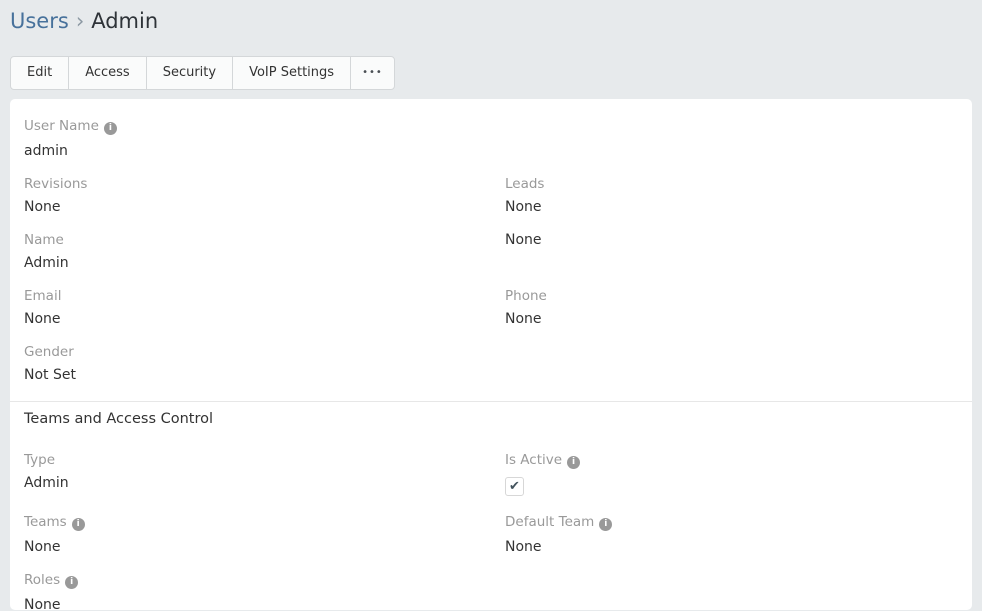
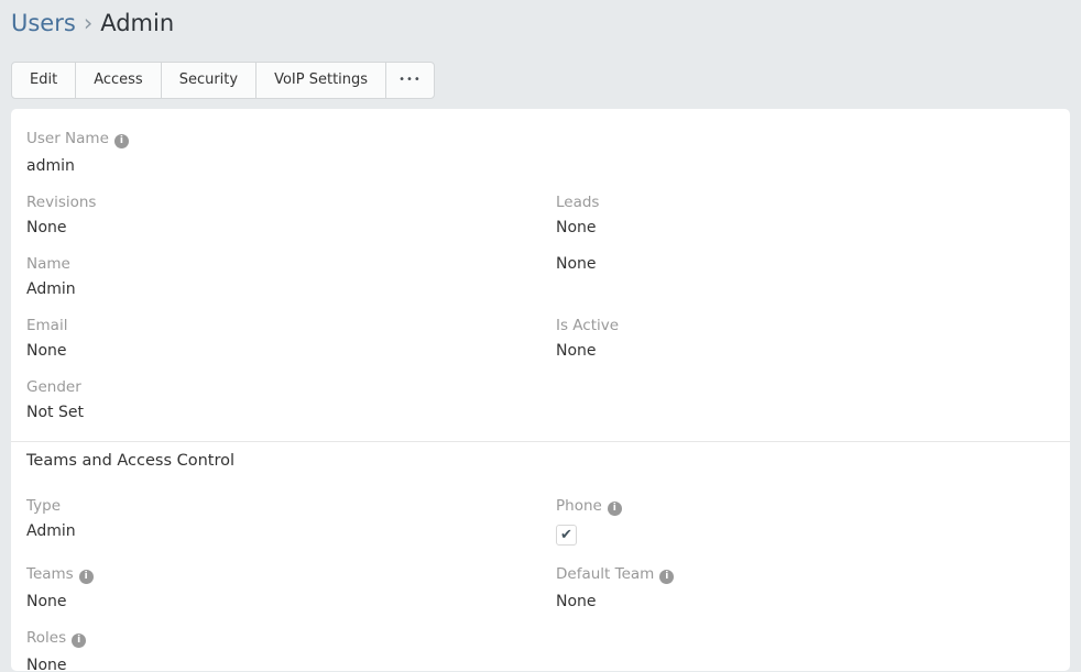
  Users › Admin
  Edit
  Access
  Security
  VoIP Settings
  •••
  User Name i
  admin
  Revisions
  None
  Leads
  None
  Name
  Admin
  None
  Email
  None
- Phone
+ Is Active
  None
  Gender
  Not Set
  Teams and Access Control
  Type
  Admin
- Is Active i
+ Phone i
  ✔
  Teams i
  None
  Default Team i
  None
  Roles i
  None
